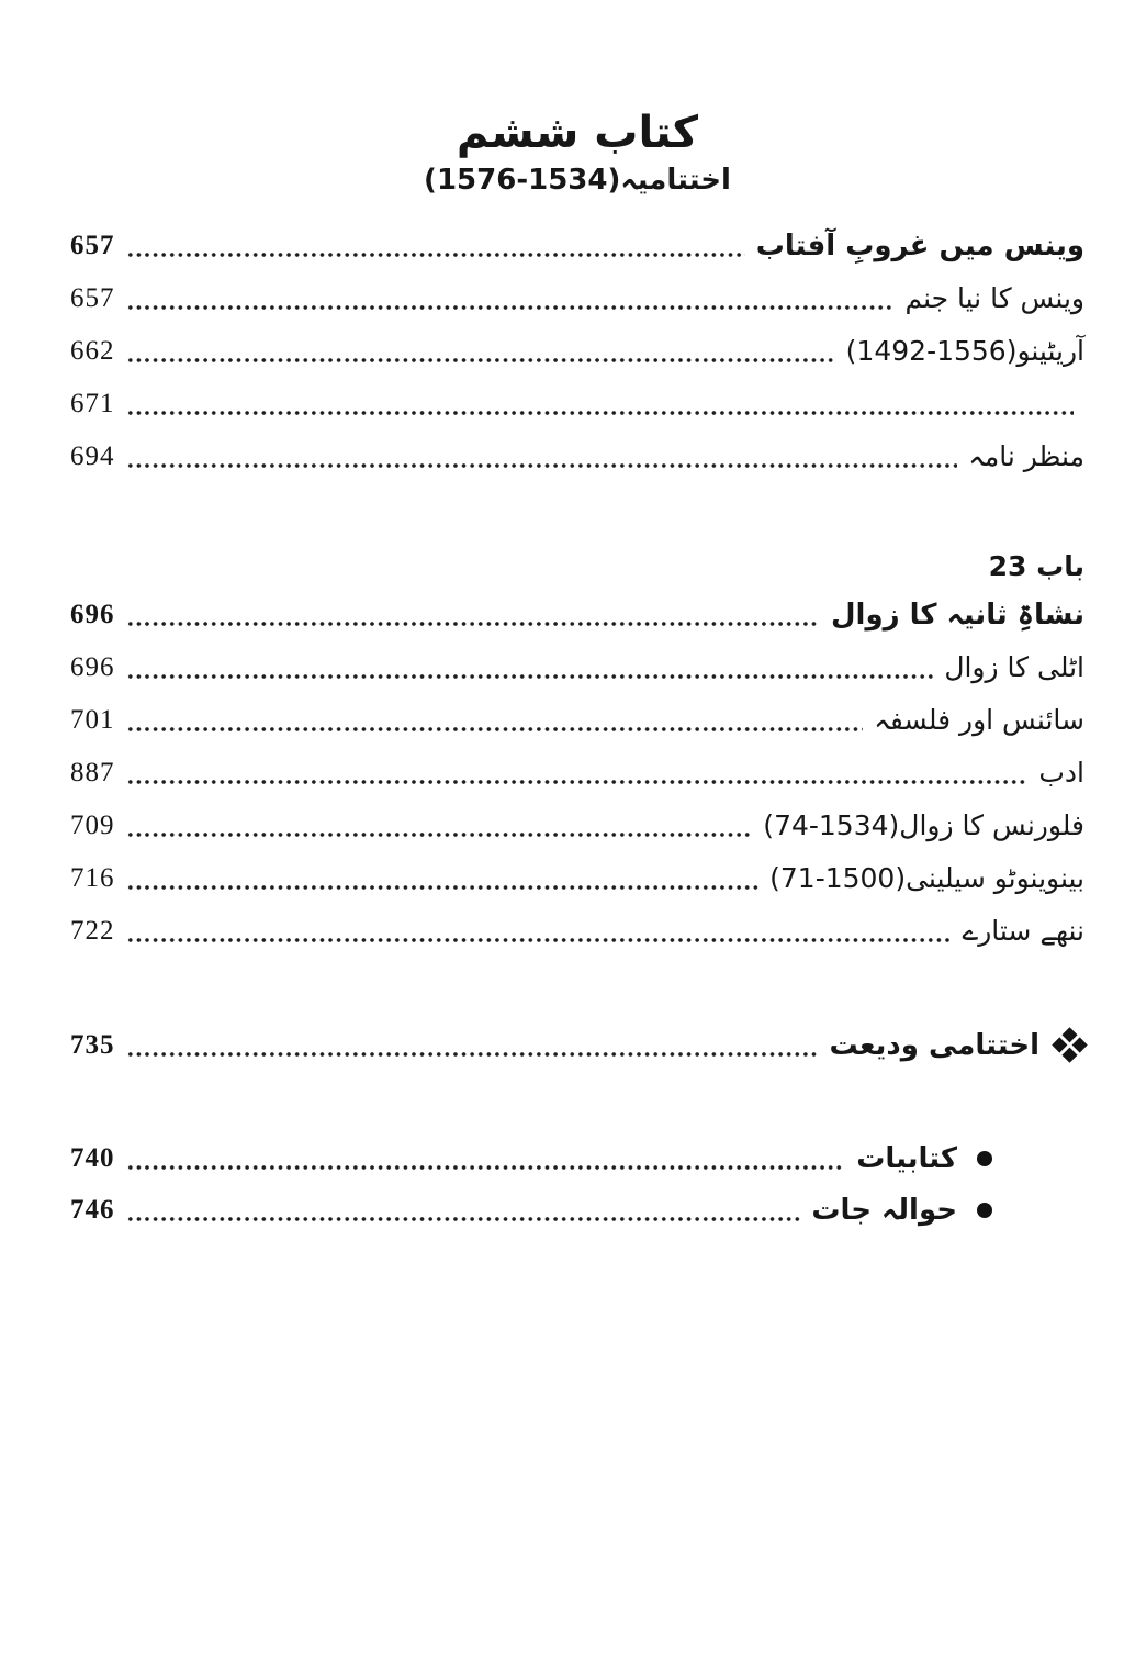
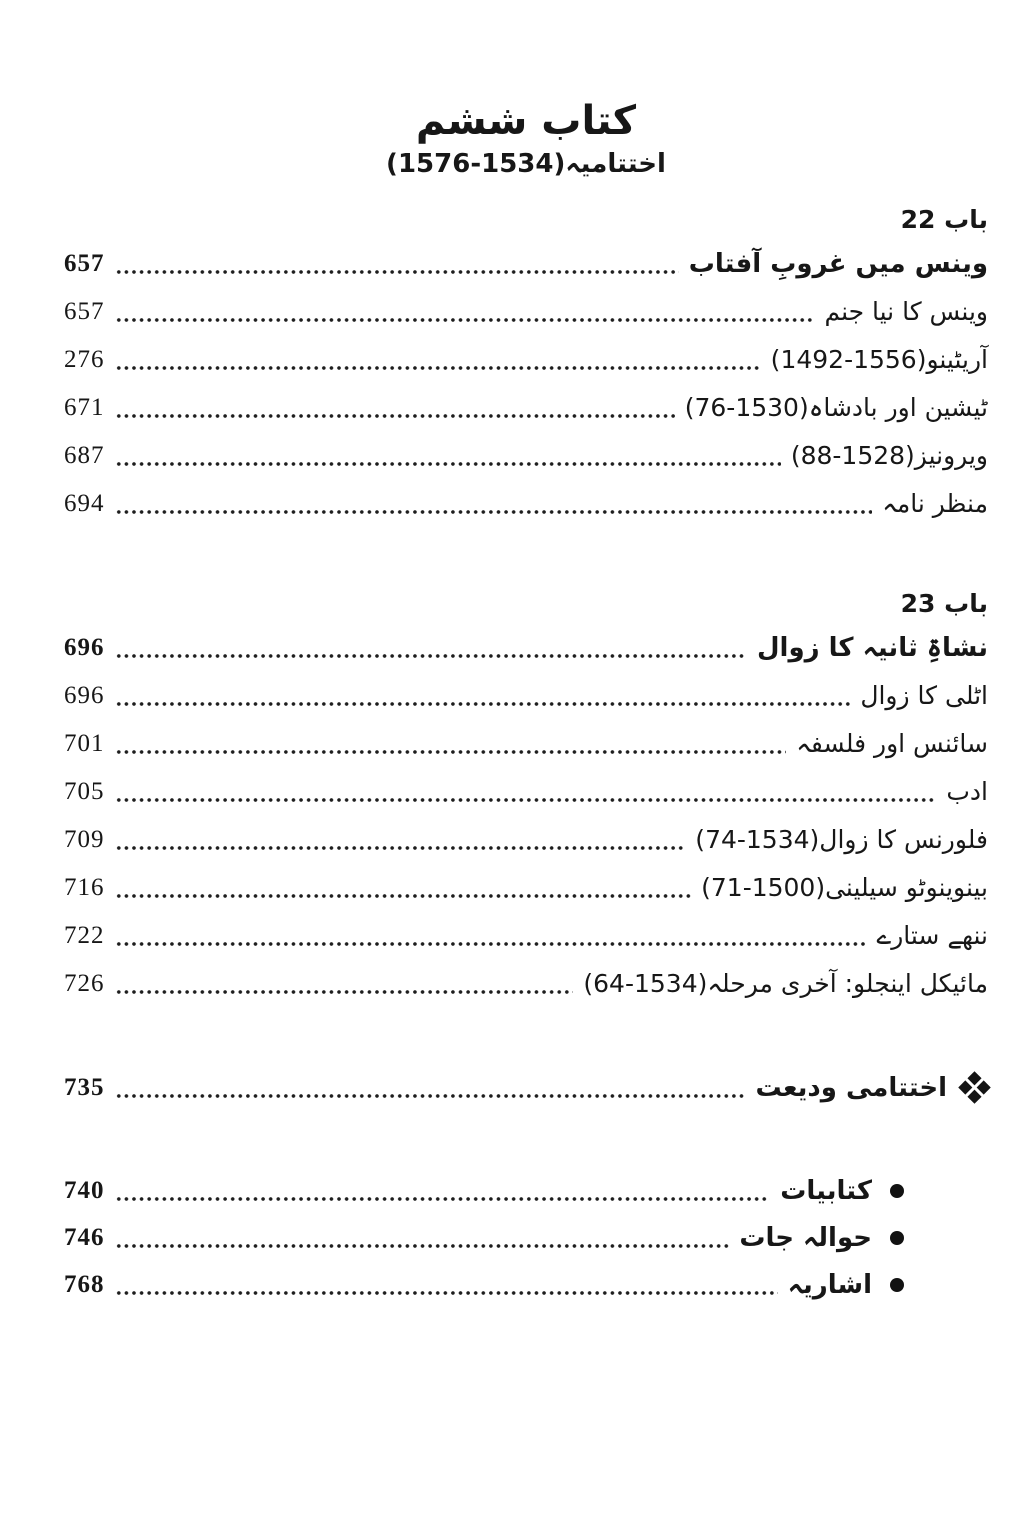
  کتاب ششم
  اختتامیہ(1534-1576)
+ باب 22
  وینس میں غروبِ آفتاب
  657
  وینس کا نیا جنم
  657
  آریٹینو(1556-1492)
- 662
+ 276
+ ٹیشین اور بادشاہ(1530-76)
  671
+ ویرونیز(1528-88)
+ 687
  منظر نامہ
  694
  باب 23
  نشاۃِ ثانیہ کا زوال
  696
  اٹلی کا زوال
  696
  سائنس اور فلسفہ
  701
  ادب
- 887
+ 705
  فلورنس کا زوال(1534-74)
  709
  بینوینوٹو سیلینی(1500-71)
  716
  ننھے ستارے
  722
+ مائیکل اینجلو: آخری مرحلہ(1534-64)
+ 726
  اختتامی ودیعت
  735
  کتابیات
  740
  حوالہ جات
  746
+ اشاریہ
+ 768
